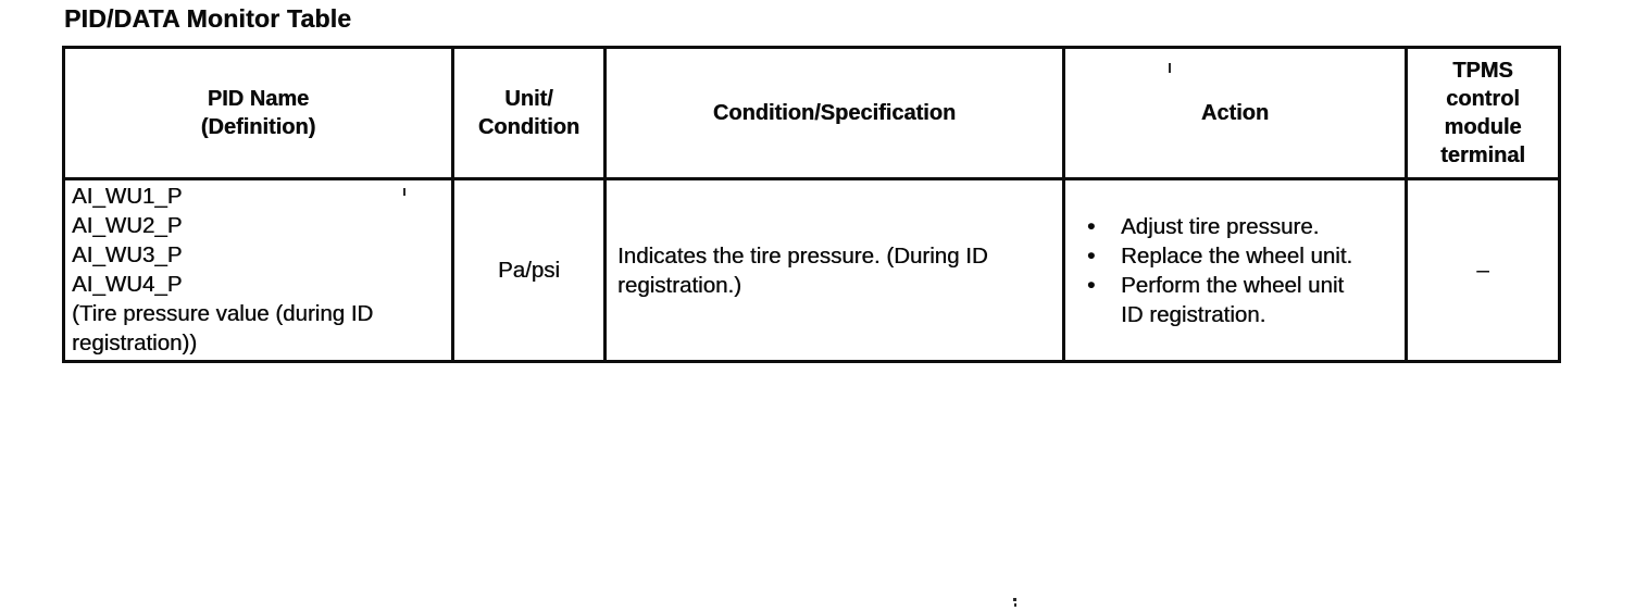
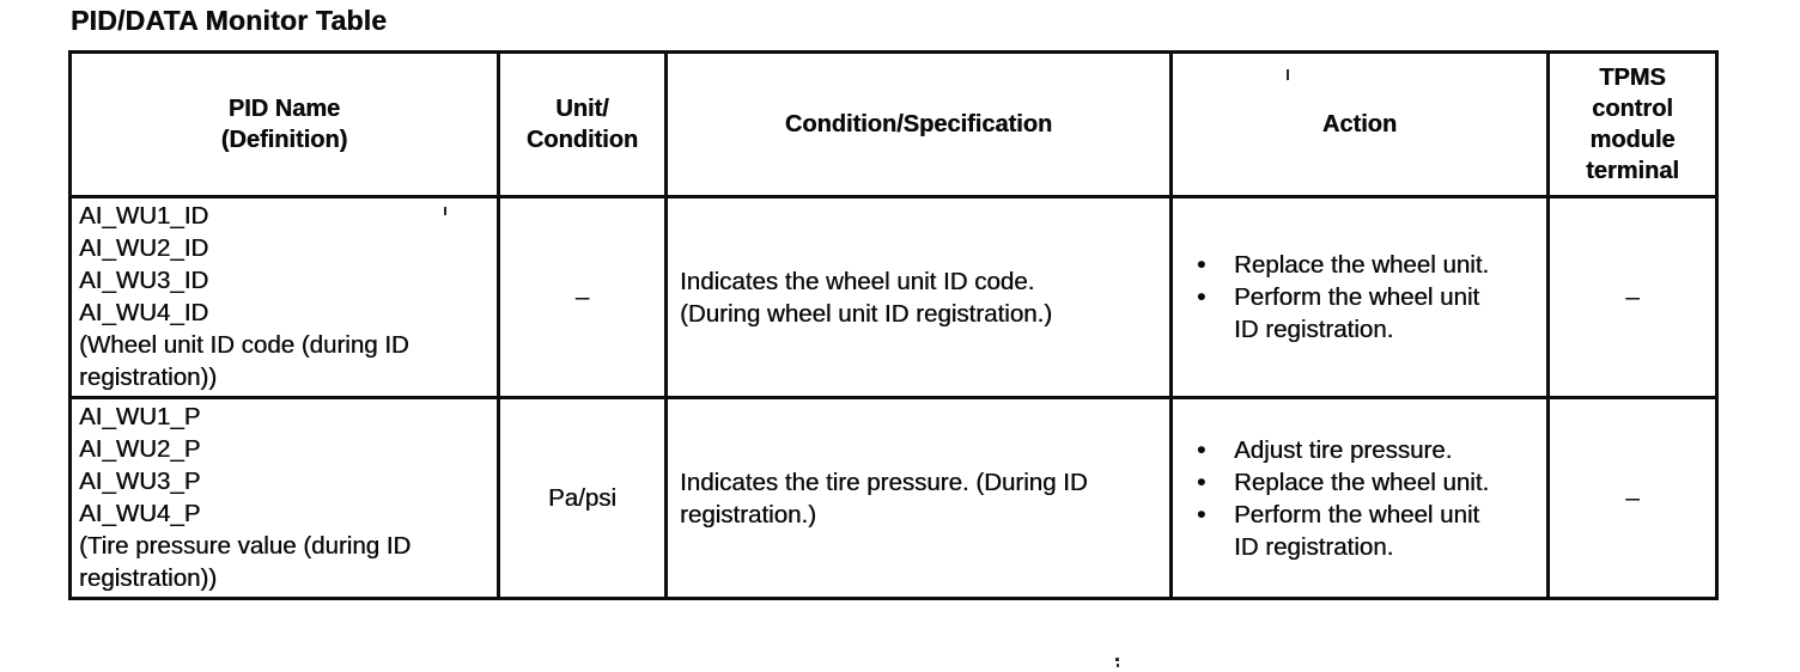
  PID/DATA Monitor Table
  PID Name (Definition)	Unit/ Condition	Condition/Specification	Action	TPMS control module terminal
+ AI_WU1_ID AI_WU2_ID AI_WU3_ID AI_WU4_ID (Wheel unit ID code (during ID registration))	–	Indicates the wheel unit ID code. (During wheel unit ID registration.)	• Replace the wheel unit. • Perform the wheel unit ID registration.	–
  AI_WU1_P AI_WU2_P AI_WU3_P AI_WU4_P (Tire pressure value (during ID registration))	Pa/psi	Indicates the tire pressure. (During ID registration.)	• Adjust tire pressure. • Replace the wheel unit. • Perform the wheel unit ID registration.	–
